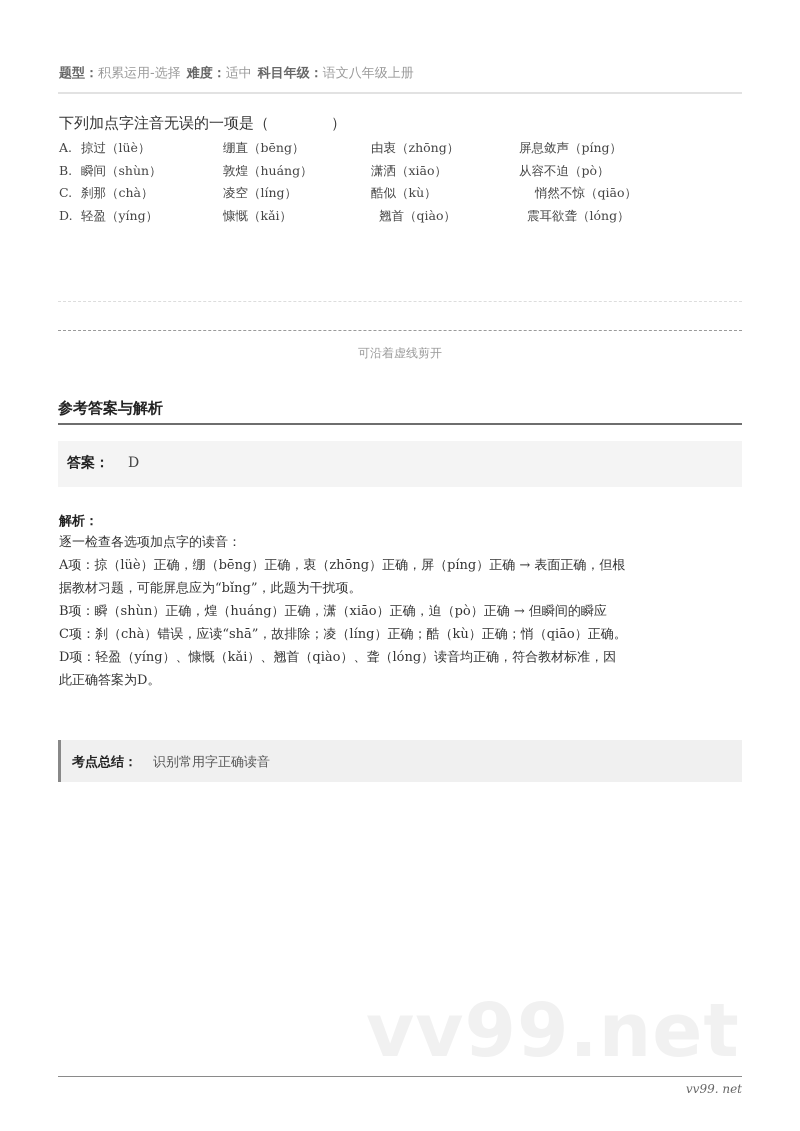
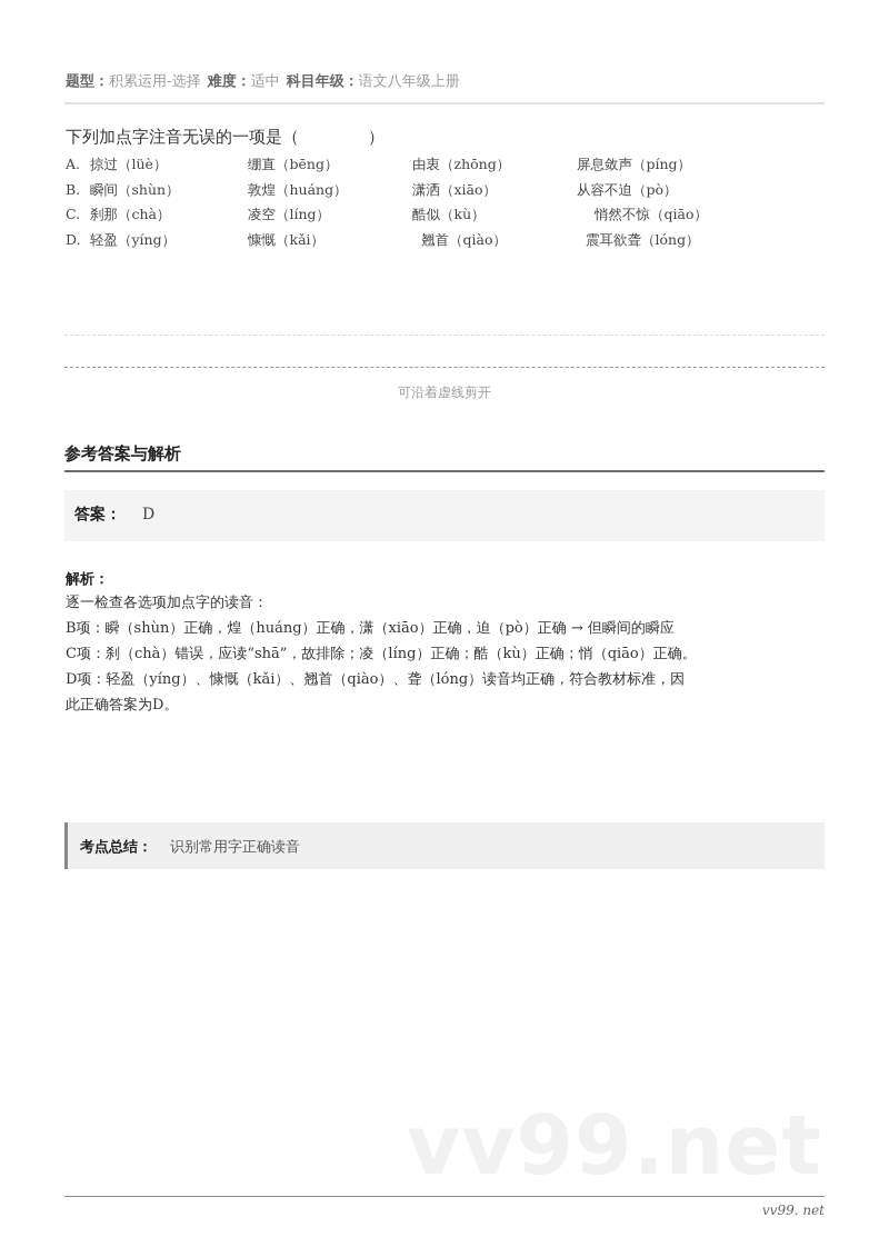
  题型：积累运用-选择 难度：适中 科目年级：语文八年级上册
  下列加点字注音无误的一项是（ ）
  A.
  掠过（lüè）
  绷直（bēng）
  由衷（zhōng）
  屏息敛声（píng）
  B.
  瞬间（shùn）
  敦煌（huáng）
  潇洒（xiāo）
  从容不迫（pò）
  C.
  刹那（chà）
  凌空（líng）
  酷似（kù）
  悄然不惊（qiāo）
  D.
  轻盈（yíng）
  慷慨（kǎi）
  翘首（qiào）
  震耳欲聋（lóng）
  可沿着虚线剪开
  参考答案与解析
  答案：
  D
  解析：
  逐一检查各选项加点字的读音：
- A项：掠（lüè）正确，绷（bēng）正确，衷（zhōng）正确，屏（píng）正确 → 表面正确，但根
- 据教材习题，可能屏息应为“bǐng”，此题为干扰项。
  B项：瞬（shùn）正确，煌（huáng）正确，潇（xiāo）正确，迫（pò）正确 → 但瞬间的瞬应
  C项：刹（chà）错误，应读“shā”，故排除；凌（líng）正确；酷（kù）正确；悄（qiāo）正确。
  D项：轻盈（yíng）、慷慨（kǎi）、翘首（qiào）、聋（lóng）读音均正确，符合教材标准，因
  此正确答案为D。
  考点总结：
  识别常用字正确读音
  vv99. net
